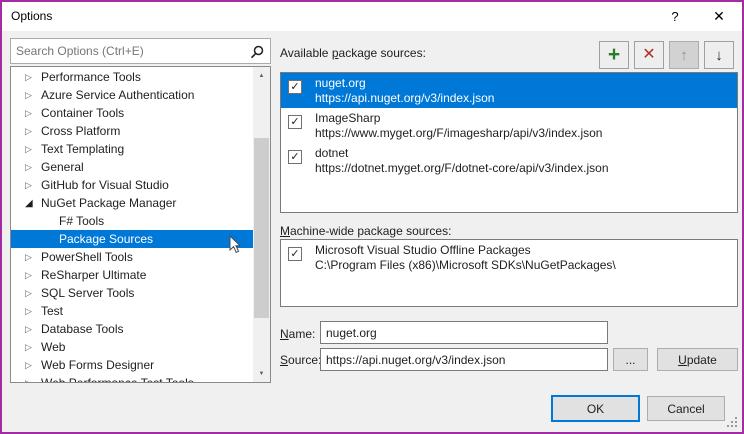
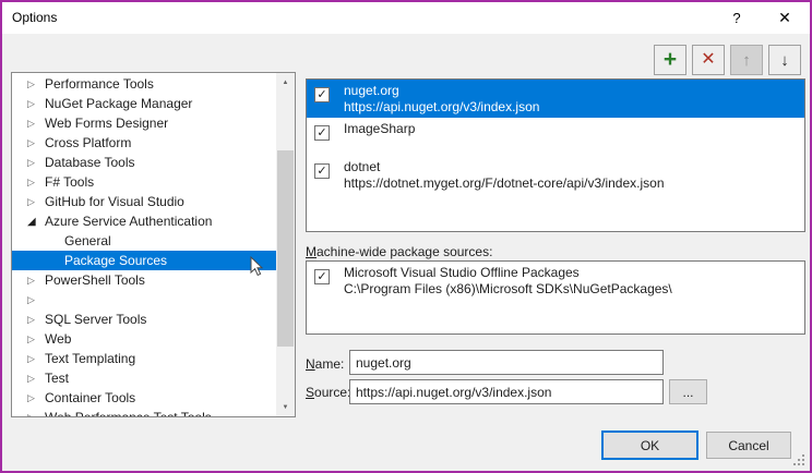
  Options
  ?
  ✕
- Search Options (Ctrl+E)
  ▷
  Performance Tools
  ▷
- Azure Service Authentication
+ NuGet Package Manager
  ▷
- Container Tools
+ Web Forms Designer
  ▷
  Cross Platform
  ▷
- Text Templating
+ Database Tools
  ▷
- General
+ F# Tools
  ▷
  GitHub for Visual Studio
  ◢
- NuGet Package Manager
+ Azure Service Authentication
- F# Tools
+ General
  Package Sources
  ▷
  PowerShell Tools
  ▷
- ReSharper Ultimate
  ▷
  SQL Server Tools
  ▷
- Test
+ Web
  ▷
- Database Tools
+ Text Templating
  ▷
- Web
+ Test
  ▷
- Web Forms Designer
+ Container Tools
- Available package sources:
  +
  ✕
  ↑
  ↓
  ✓
  nuget.org
  https://api.nuget.org/v3/index.json
  ✓
  ImageSharp
- https://www.myget.org/F/imagesharp/api/v3/index.json
  ✓
  dotnet
  https://dotnet.myget.org/F/dotnet-core/api/v3/index.json
  Machine-wide package sources:
  ✓
  Microsoft Visual Studio Offline Packages
  C:\Program Files (x86)\Microsoft SDKs\NuGetPackages\
  Name:
  nuget.org
  Source
  https://api.nuget.org/v3/index.json
  ...
- Update
  OK
  Cancel
